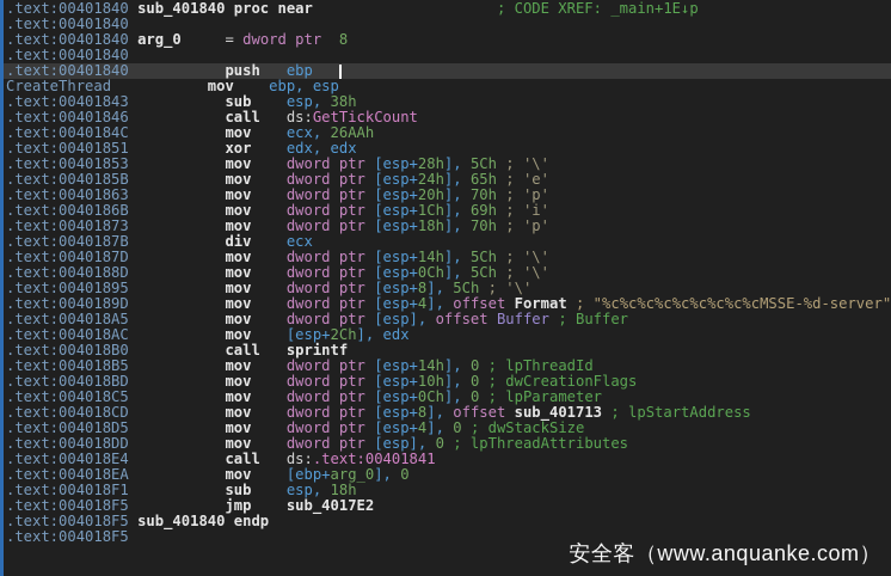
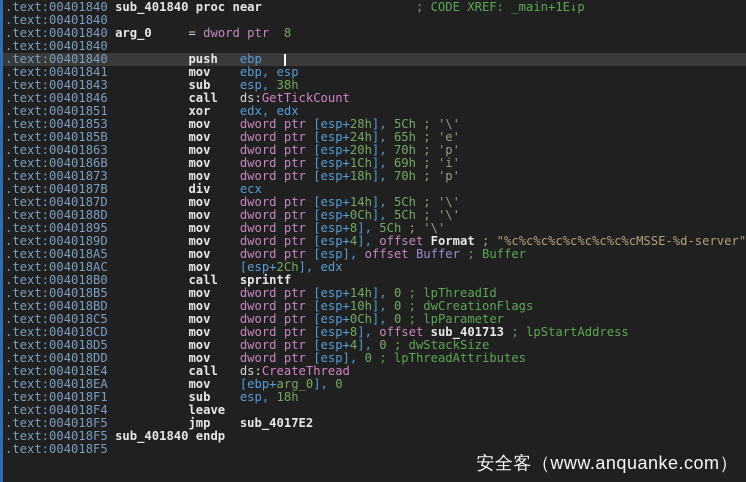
  .text:00401840 sub_401840 proc near ; CODE XREF: _main+1E↓p
  .text:00401840
  .text:00401840 arg_0 = dword ptr 8
  .text:00401840
  .text:00401840 push ebp
- CreateThread mov ebp, esp
+ .text:00401841 mov ebp, esp
  .text:00401843 sub esp, 38h
  .text:00401846 call ds:GetTickCount
- .text:0040184C mov ecx, 26AAh
  .text:00401851 xor edx, edx
  .text:00401853 mov dword ptr [esp+28h], 5Ch ; '\'
  .text:0040185B mov dword ptr [esp+24h], 65h ; 'e'
  .text:00401863 mov dword ptr [esp+20h], 70h ; 'p'
  .text:0040186B mov dword ptr [esp+1Ch], 69h ; 'i'
  .text:00401873 mov dword ptr [esp+18h], 70h ; 'p'
  .text:0040187B div ecx
  .text:0040187D mov dword ptr [esp+14h], 5Ch ; '\'
  .text:0040188D mov dword ptr [esp+0Ch], 5Ch ; '\'
  .text:00401895 mov dword ptr [esp+8], 5Ch ; '\'
  .text:0040189D mov dword ptr [esp+4], offset Format ; "%c%c%c%c%c%c%c%c%cMSSE-%d-server"
  .text:004018A5 mov dword ptr [esp], offset Buffer ; Buffer
  .text:004018AC mov [esp+2Ch], edx
  .text:004018B0 call sprintf
  .text:004018B5 mov dword ptr [esp+14h], 0 ; lpThreadId
  .text:004018BD mov dword ptr [esp+10h], 0 ; dwCreationFlags
  .text:004018C5 mov dword ptr [esp+0Ch], 0 ; lpParameter
  .text:004018CD mov dword ptr [esp+8], offset sub_401713 ; lpStartAddress
  .text:004018D5 mov dword ptr [esp+4], 0 ; dwStackSize
  .text:004018DD mov dword ptr [esp], 0 ; lpThreadAttributes
- .text:004018E4 call ds:.text:00401841
+ .text:004018E4 call ds:CreateThread
  .text:004018EA mov [ebp+arg_0], 0
  .text:004018F1 sub esp, 18h
+ .text:004018F4 leave
  .text:004018F5 jmp sub_4017E2
  .text:004018F5 sub_401840 endp
  .text:004018F5
  安全客（www.anquanke.com）
